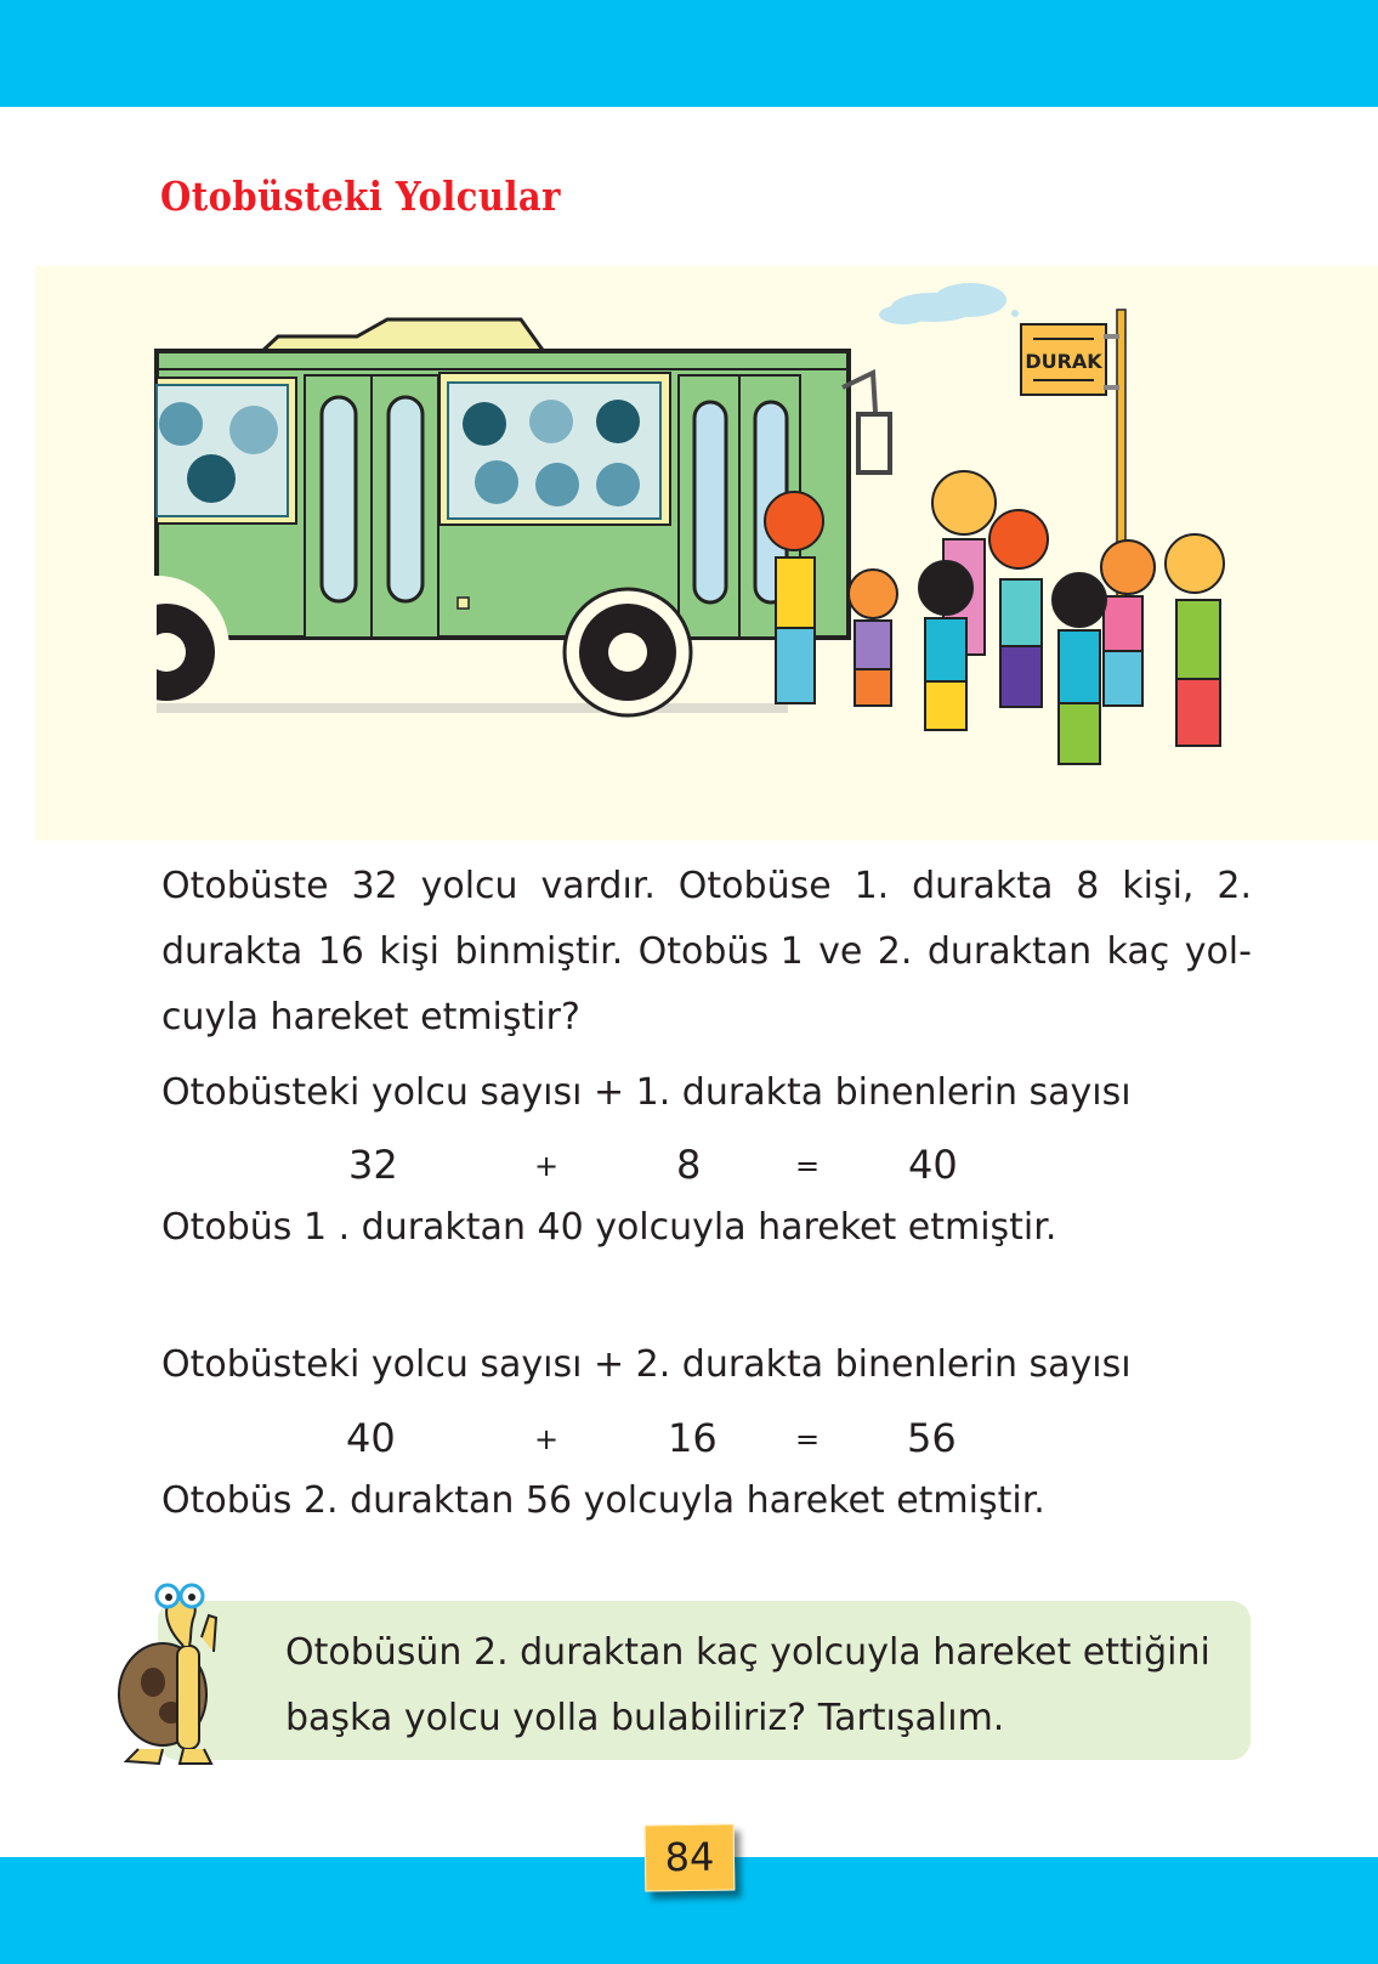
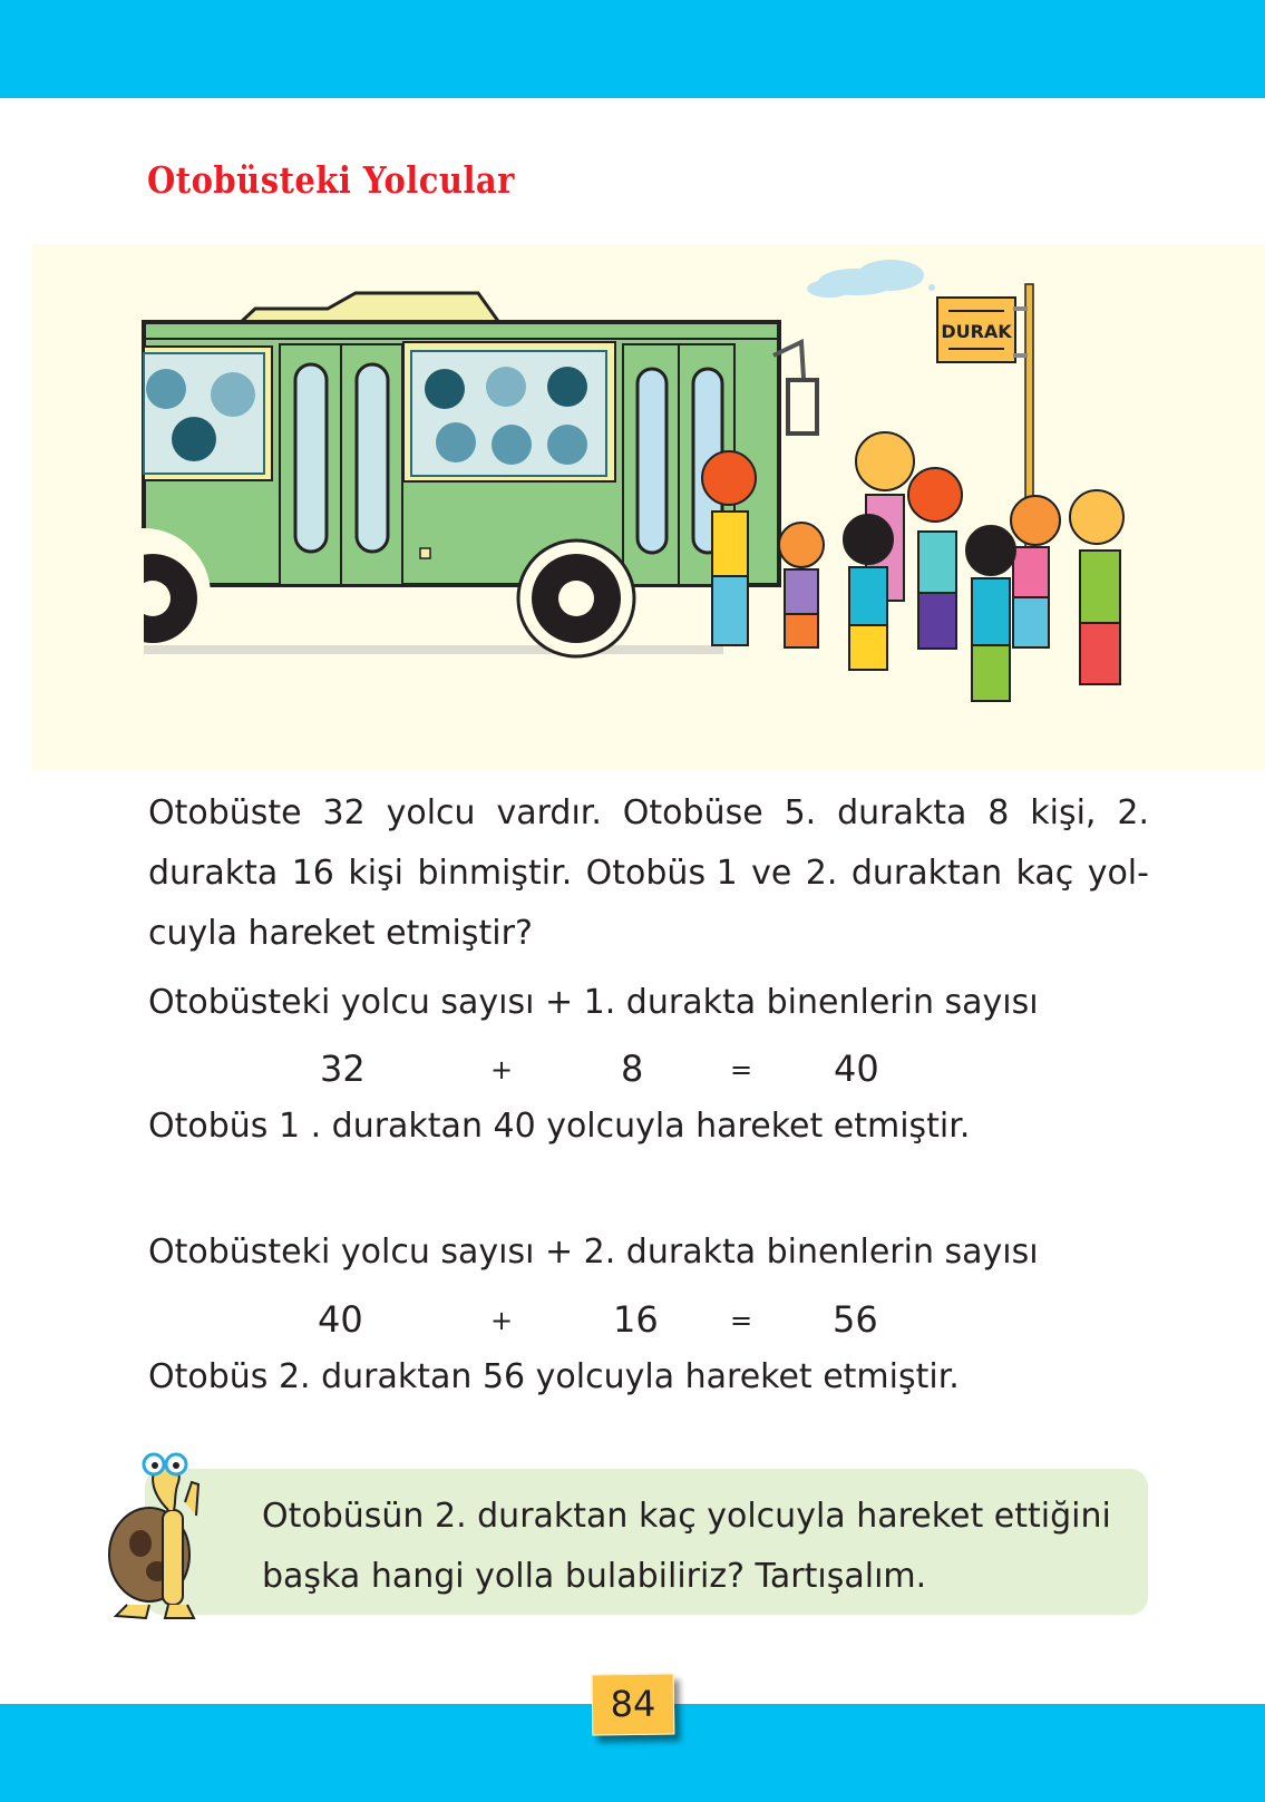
  Otobüsteki Yolcular
  DURAK
  Otobüste
  32
  yolcu
  vardır.
  Otobüse
- 1.
+ 5.
  durakta
  8
  kişi,
  2.
  durakta
  16
  kişi
  binmiştir.
  Otobüs 1
  ve
  2.
  duraktan
  kaç
  yol-
  cuyla hareket etmiştir?
  Otobüsteki yolcu sayısı + 1. durakta binenlerin sayısı
  32
  +
  8
  =
  40
  Otobüs 1 . duraktan 40 yolcuyla hareket etmiştir.
  Otobüsteki yolcu sayısı + 2. durakta binenlerin sayısı
  40
  +
  16
  =
  56
  Otobüs 2. duraktan 56 yolcuyla hareket etmiştir.
  Otobüsün 2. duraktan kaç yolcuyla hareket ettiğini
- başka yolcu yolla bulabiliriz? Tartışalım.
+ başka hangi yolla bulabiliriz? Tartışalım.
  84
